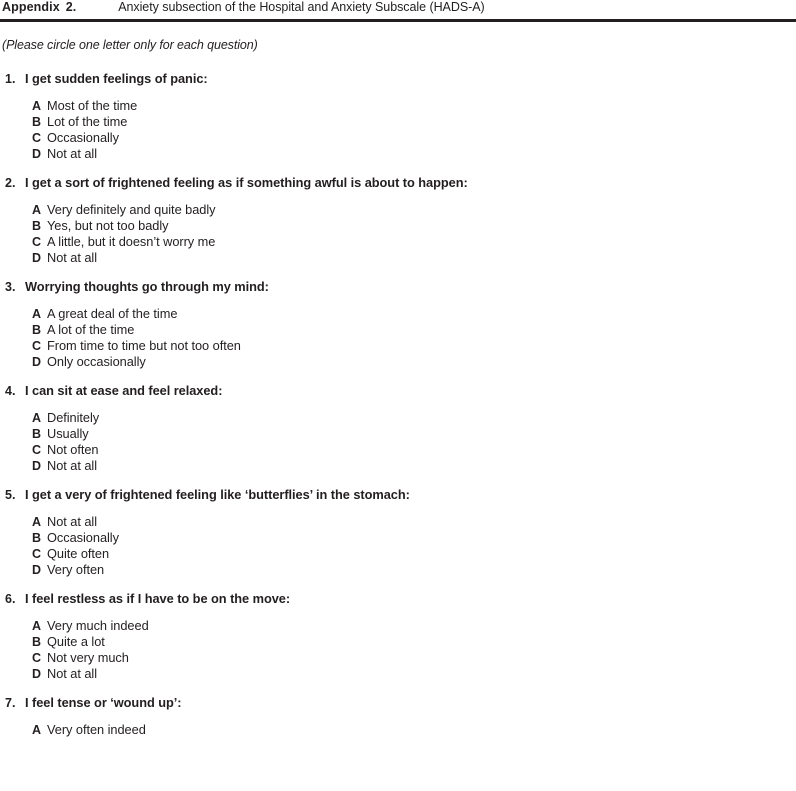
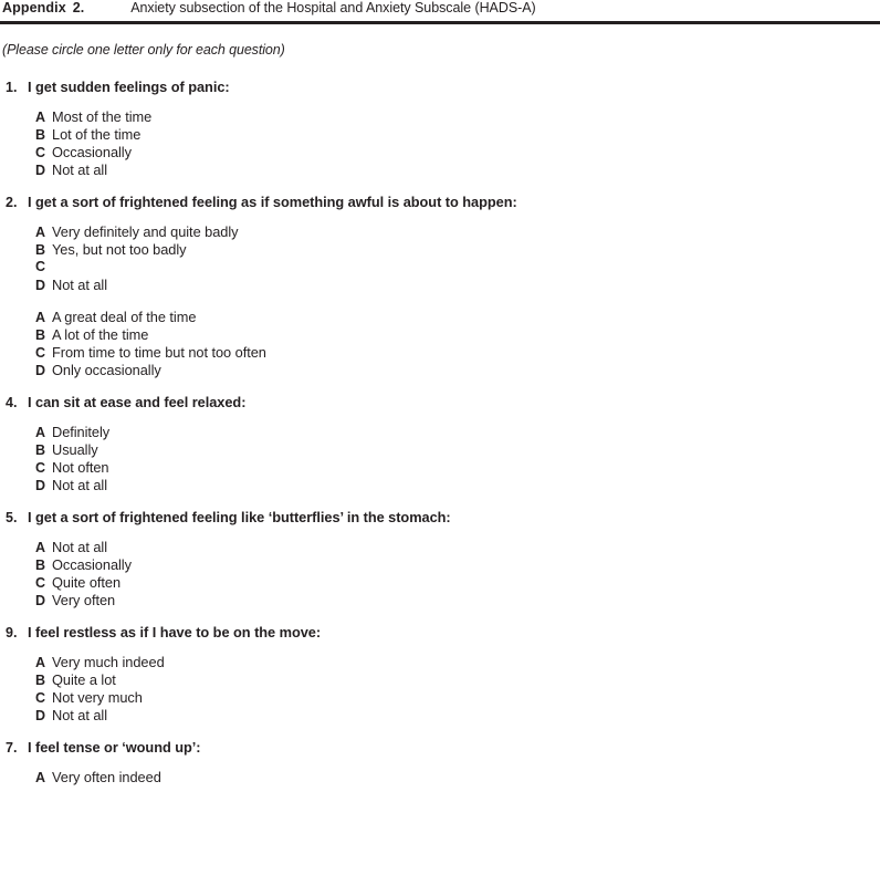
  Appendix
  2.
  Anxiety subsection of the Hospital and Anxiety Subscale (HADS-A)
  (Please circle one letter only for each question)
  1.
  I get sudden feelings of panic:
  A
  Most of the time
  B
  Lot of the time
  C
  Occasionally
  D
  Not at all
  2.
  I get a sort of frightened feeling as if something awful is about to happen:
  A
  Very definitely and quite badly
  B
  Yes, but not too badly
  C
- A little, but it doesn’t worry me
  D
  Not at all
- 3.
- Worrying thoughts go through my mind:
  A
  A great deal of the time
  B
  A lot of the time
  C
  From time to time but not too often
  D
  Only occasionally
  4.
  I can sit at ease and feel relaxed:
  A
  Definitely
  B
  Usually
  C
  Not often
  D
  Not at all
  5.
- I get a very of frightened feeling like ‘butterflies’ in the stomach:
+ I get a sort of frightened feeling like ‘butterflies’ in the stomach:
  A
  Not at all
  B
  Occasionally
  C
  Quite often
  D
  Very often
- 6.
+ 9.
  I feel restless as if I have to be on the move:
  A
  Very much indeed
  B
  Quite a lot
  C
  Not very much
  D
  Not at all
  7.
  I feel tense or ‘wound up’:
  A
  Very often indeed
